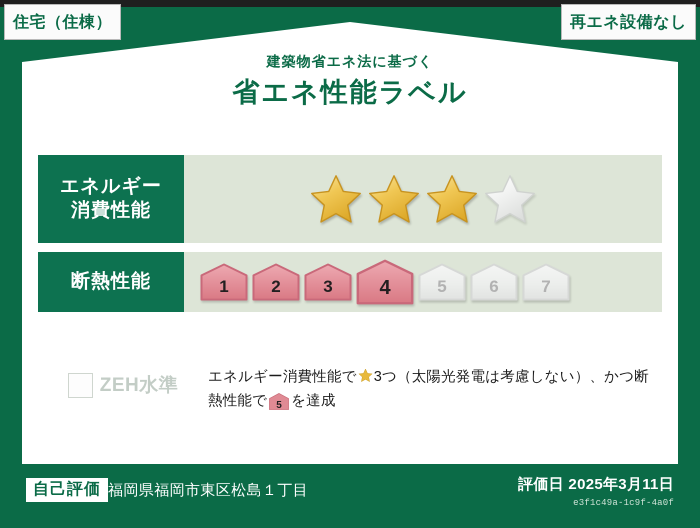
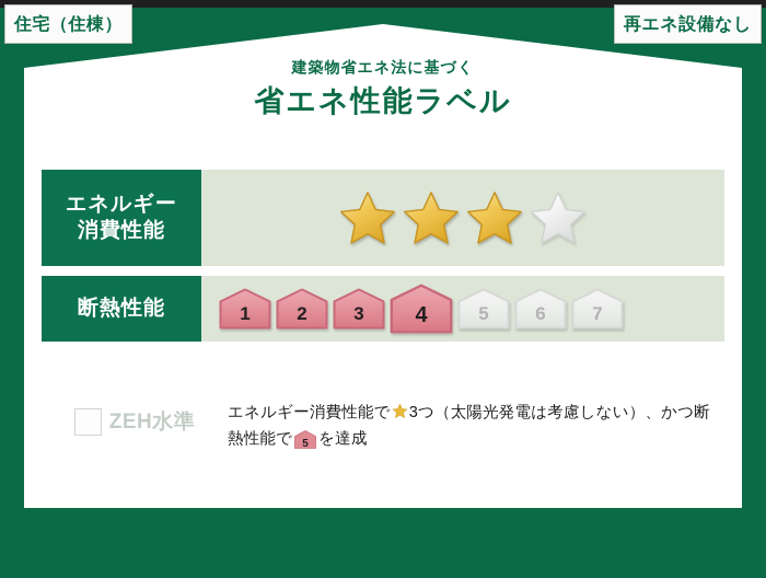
  住宅（住棟）
  再エネ設備なし
  建築物省エネ法に基づく
  省エネ性能ラベル
  エネルギー
  消費性能
  断熱性能
  1
  2
  3
  4
  5
  6
  7
  ZEH水準
  エネルギー消費性能で 3つ（太陽光発電は考慮しない）、かつ断熱性能で 5 を達成
- 自己評価
- 福岡県福岡市東区松島１丁目
- 評価日 2025年3月11日
- e3f1c49a-1c9f-4a0f
